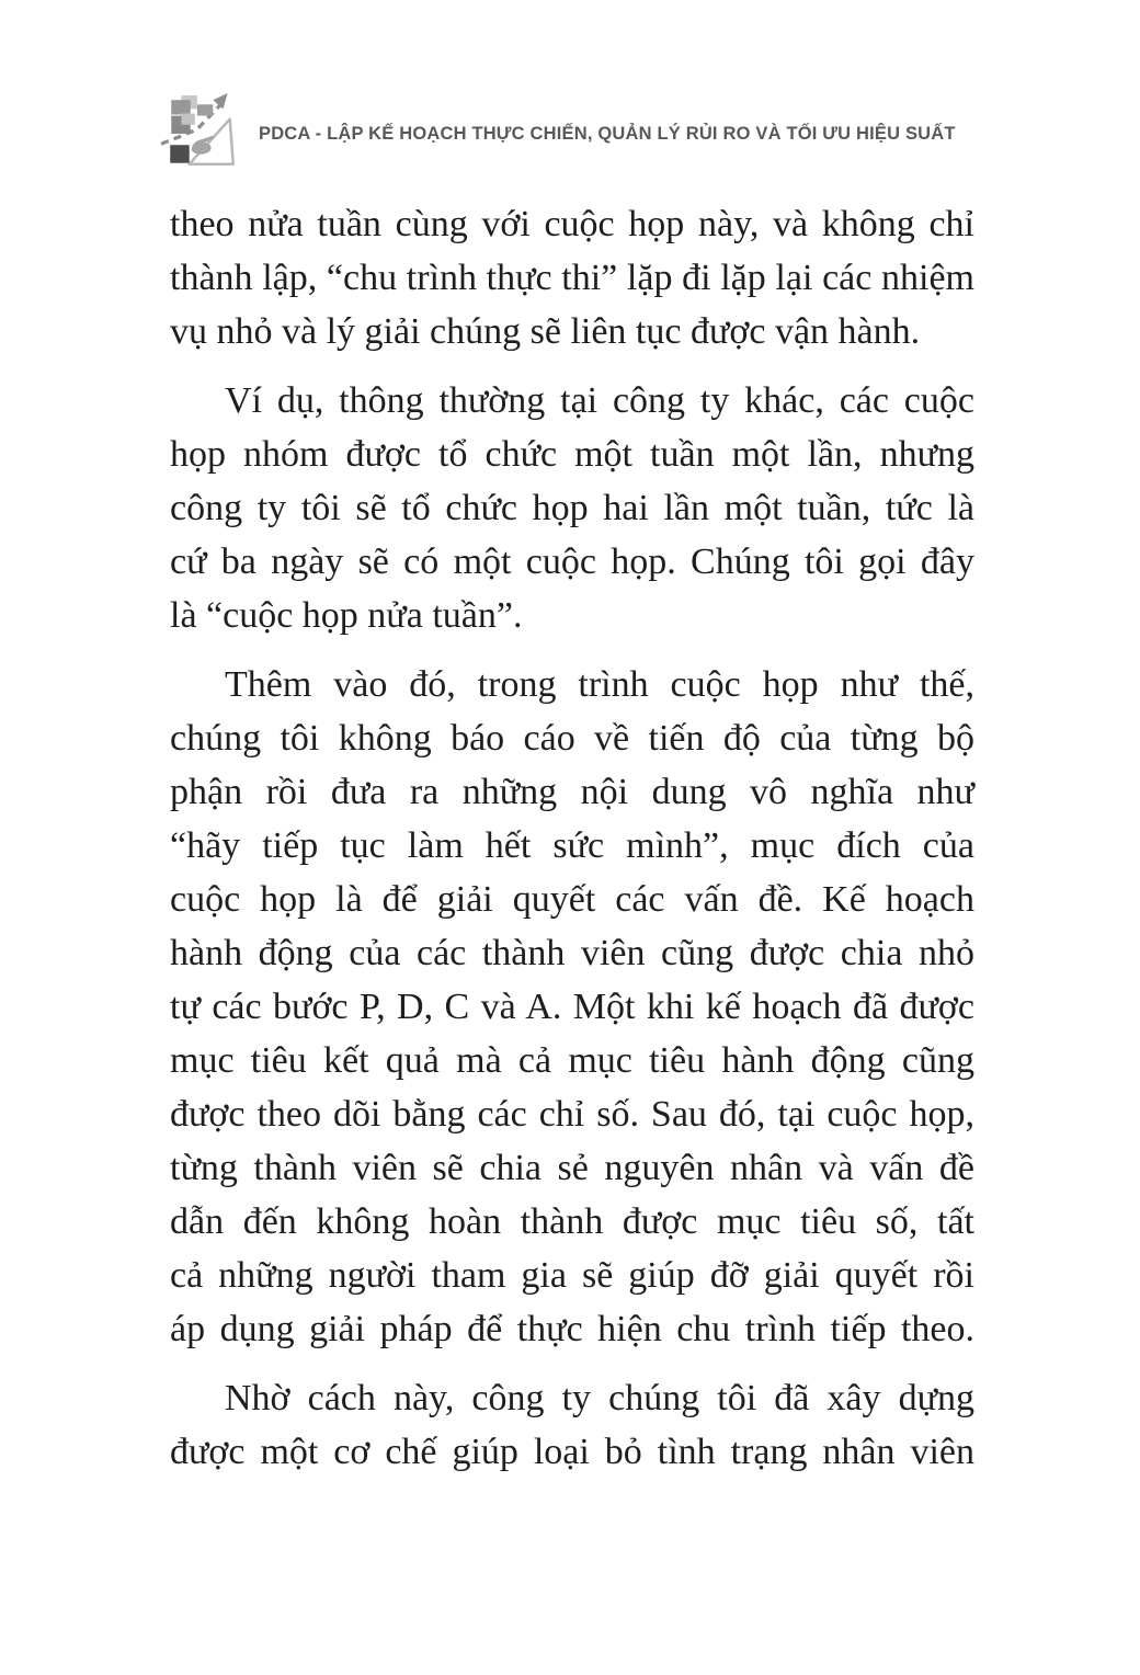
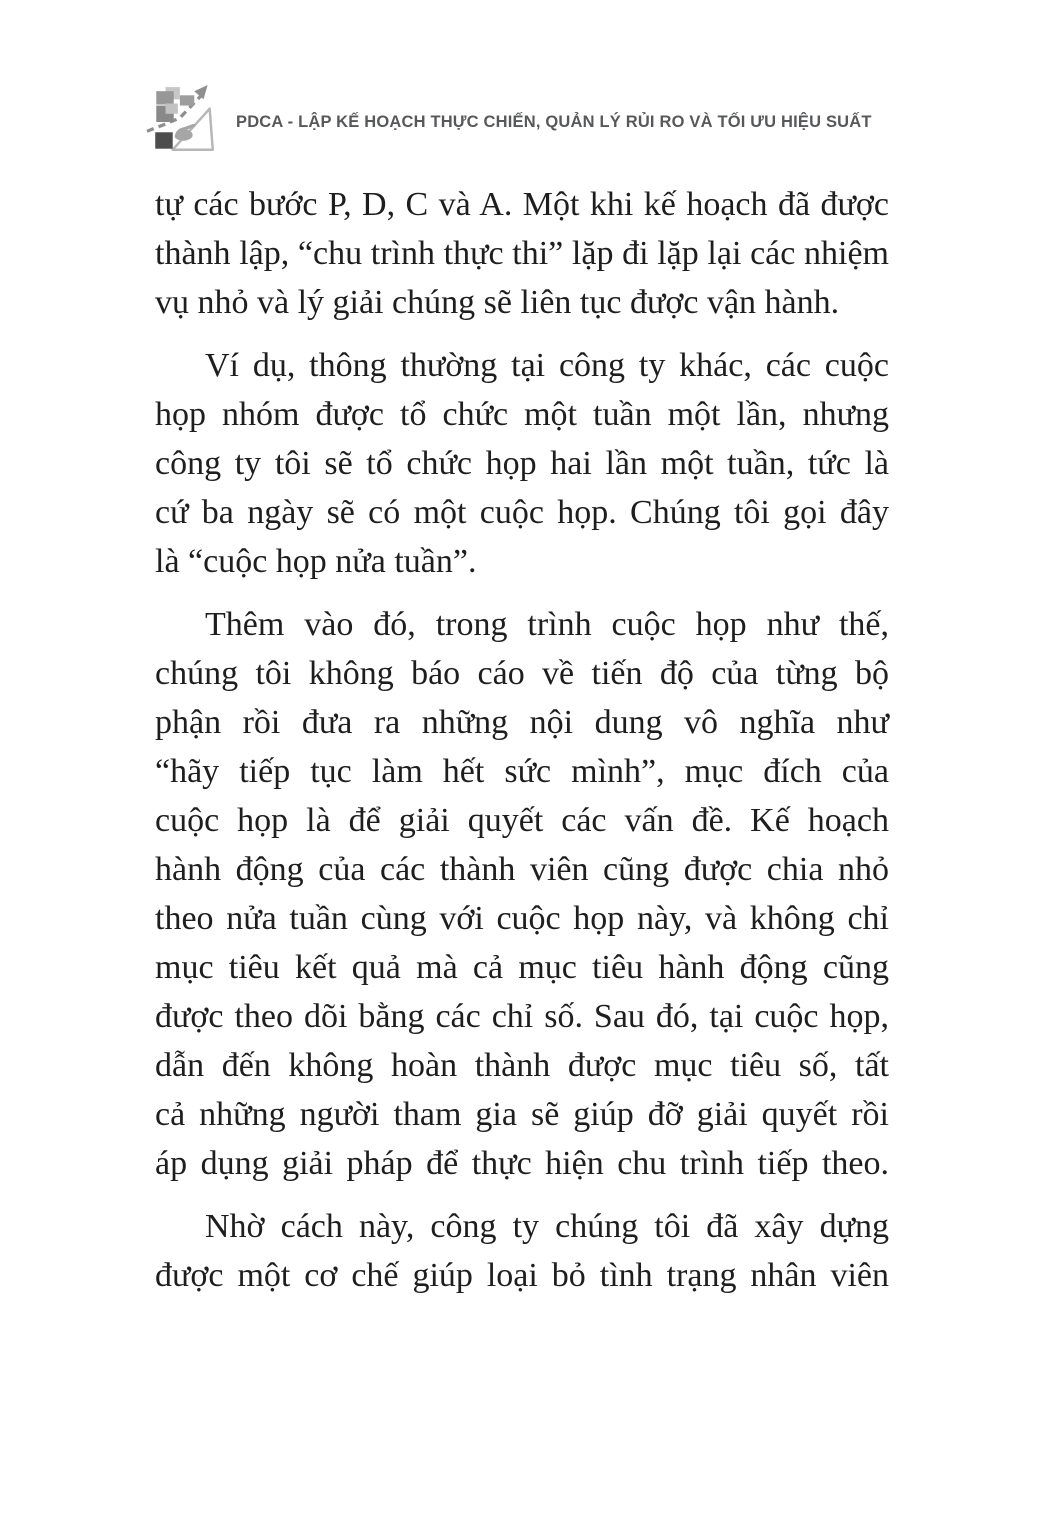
  PDCA - LẬP KẾ HOẠCH THỰC CHIẾN, QUẢN LÝ RỦI RO VÀ TỐI ƯU HIỆU SUẤT
- theo nửa tuần cùng với cuộc họp này, và không chỉ
+ tự các bước P, D, C và A. Một khi kế hoạch đã được
  thành lập, “chu trình thực thi” lặp đi lặp lại các nhiệm
  vụ nhỏ và lý giải chúng sẽ liên tục được vận hành.
  Ví dụ, thông thường tại công ty khác, các cuộc
  họp nhóm được tổ chức một tuần một lần, nhưng
  công ty tôi sẽ tổ chức họp hai lần một tuần, tức là
  cứ ba ngày sẽ có một cuộc họp. Chúng tôi gọi đây
  là “cuộc họp nửa tuần”.
  Thêm vào đó, trong trình cuộc họp như thế,
  chúng tôi không báo cáo về tiến độ của từng bộ
  phận rồi đưa ra những nội dung vô nghĩa như
  “hãy tiếp tục làm hết sức mình”, mục đích của
  cuộc họp là để giải quyết các vấn đề. Kế hoạch
  hành động của các thành viên cũng được chia nhỏ
- tự các bước P, D, C và A. Một khi kế hoạch đã được
+ theo nửa tuần cùng với cuộc họp này, và không chỉ
  mục tiêu kết quả mà cả mục tiêu hành động cũng
  được theo dõi bằng các chỉ số. Sau đó, tại cuộc họp,
- từng thành viên sẽ chia sẻ nguyên nhân và vấn đề
  dẫn đến không hoàn thành được mục tiêu số, tất
  cả những người tham gia sẽ giúp đỡ giải quyết rồi
  áp dụng giải pháp để thực hiện chu trình tiếp theo.
  Nhờ cách này, công ty chúng tôi đã xây dựng
  được một cơ chế giúp loại bỏ tình trạng nhân viên
